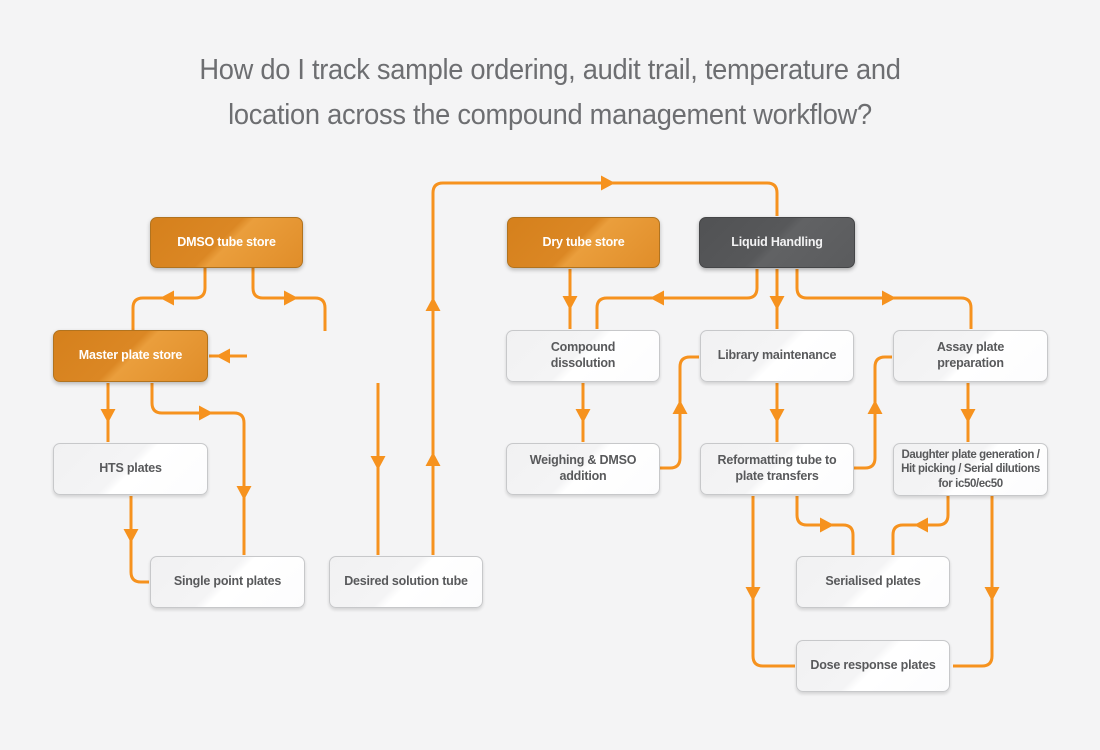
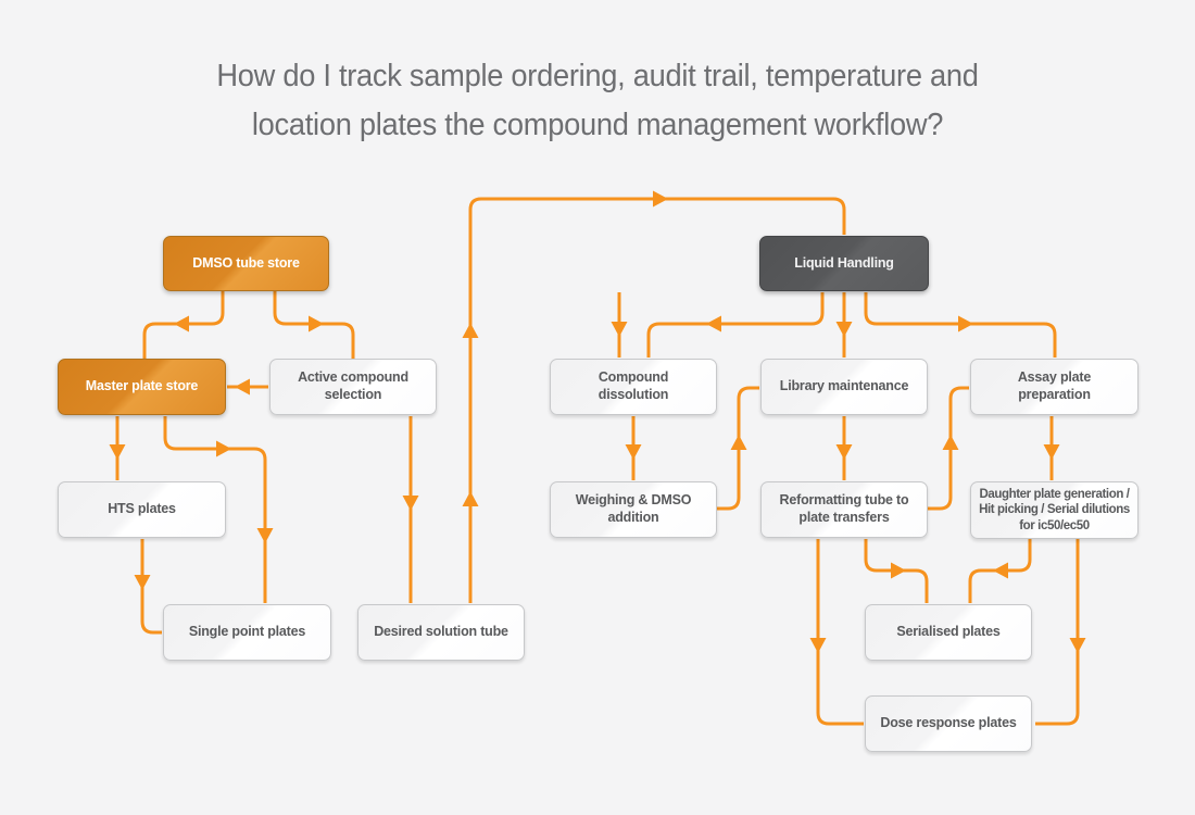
  How do I track sample ordering, audit trail, temperature and
- location across the compound management workflow?
+ location plates the compound management workflow?
  DMSO tube store
- Dry tube store
  Liquid Handling
  Master plate store
+ Active compound selection
  Compound dissolution
  Library maintenance
  Assay plate preparation
  HTS plates
  Weighing & DMSO addition
  Reformatting tube to plate transfers
  Daughter plate generation / Hit picking / Serial dilutions for ic50/ec50
  Single point plates
  Desired solution tube
  Serialised plates
  Dose response plates
